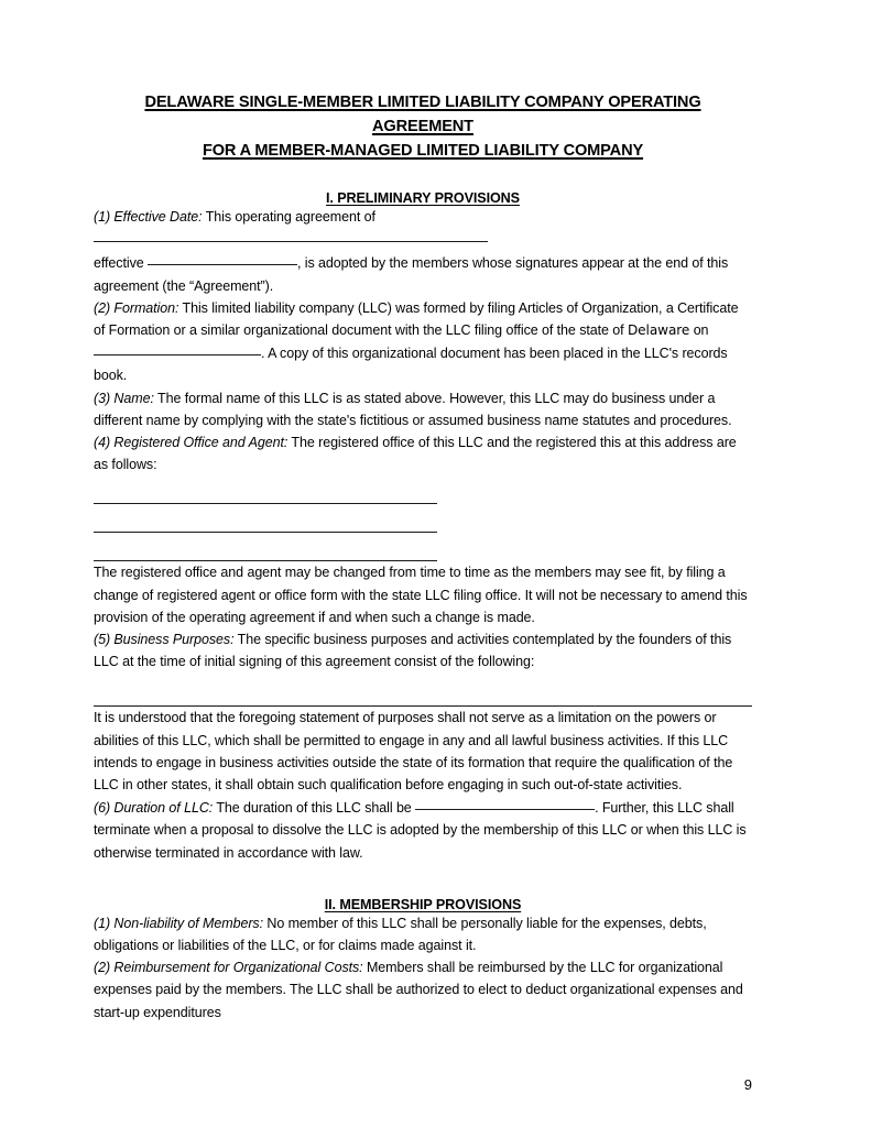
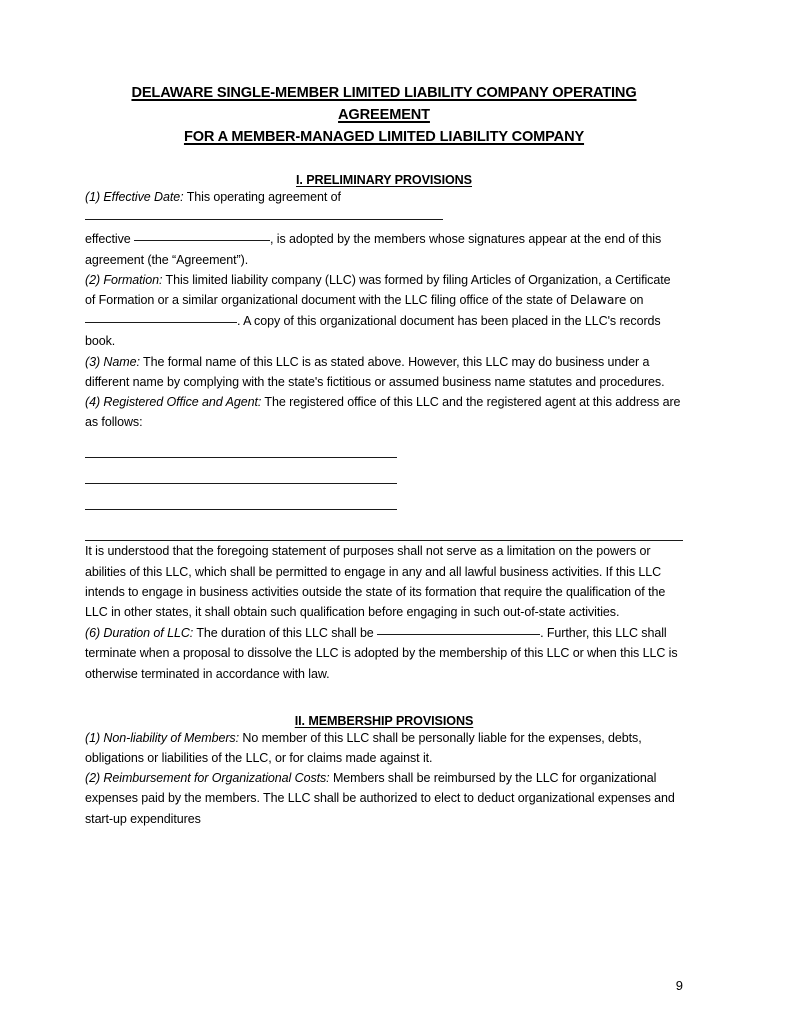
  DELAWARE SINGLE-MEMBER LIMITED LIABILITY COMPANY OPERATING AGREEMENT
  FOR A MEMBER-MANAGED LIMITED LIABILITY COMPANY
  I. PRELIMINARY PROVISIONS
  (1) Effective Date: This operating agreement of
  effective , is adopted by the members whose signatures appear at the end of this agreement (the “Agreement”).
  (2) Formation: This limited liability company (LLC) was formed by filing Articles of Organization, a Certificate of Formation or a similar organizational document with the LLC filing office of the state of Delaware on
  . A copy of this organizational document has been placed in the LLC's records book.
  (3) Name: The formal name of this LLC is as stated above. However, this LLC may do business under a different name by complying with the state's fictitious or assumed business name statutes and procedures.
- (4) Registered Office and Agent: The registered office of this LLC and the registered this at this address are as follows:
+ (4) Registered Office and Agent: The registered office of this LLC and the registered agent at this address are as follows:
- The registered office and agent may be changed from time to time as the members may see fit, by filing a change of registered agent or office form with the state LLC filing office. It will not be necessary to amend this provision of the operating agreement if and when such a change is made.
- (5) Business Purposes: The specific business purposes and activities contemplated by the founders of this LLC at the time of initial signing of this agreement consist of the following:
  It is understood that the foregoing statement of purposes shall not serve as a limitation on the powers or abilities of this LLC, which shall be permitted to engage in any and all lawful business activities. If this LLC intends to engage in business activities outside the state of its formation that require the qualification of the LLC in other states, it shall obtain such qualification before engaging in such out-of-state activities.
  (6) Duration of LLC: The duration of this LLC shall be . Further, this LLC shall terminate when a proposal to dissolve the LLC is adopted by the membership of this LLC or when this LLC is otherwise terminated in accordance with law.
  II. MEMBERSHIP PROVISIONS
  (1) Non-liability of Members: No member of this LLC shall be personally liable for the expenses, debts, obligations or liabilities of the LLC, or for claims made against it.
  (2) Reimbursement for Organizational Costs: Members shall be reimbursed by the LLC for organizational expenses paid by the members. The LLC shall be authorized to elect to deduct organizational expenses and start-up expenditures
  9
